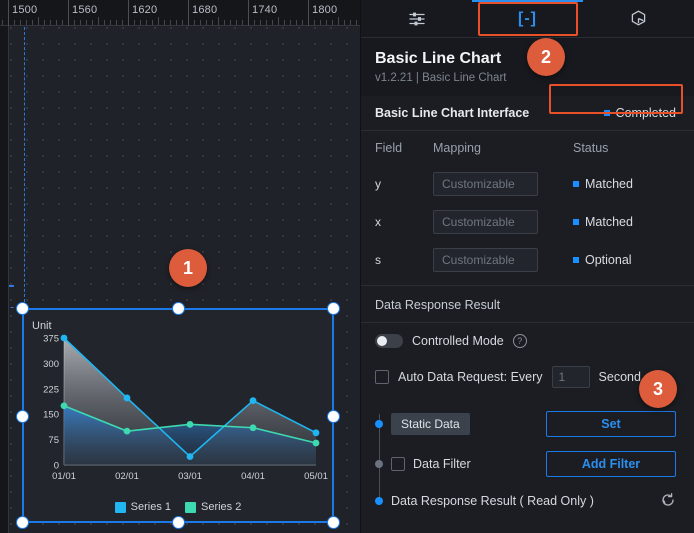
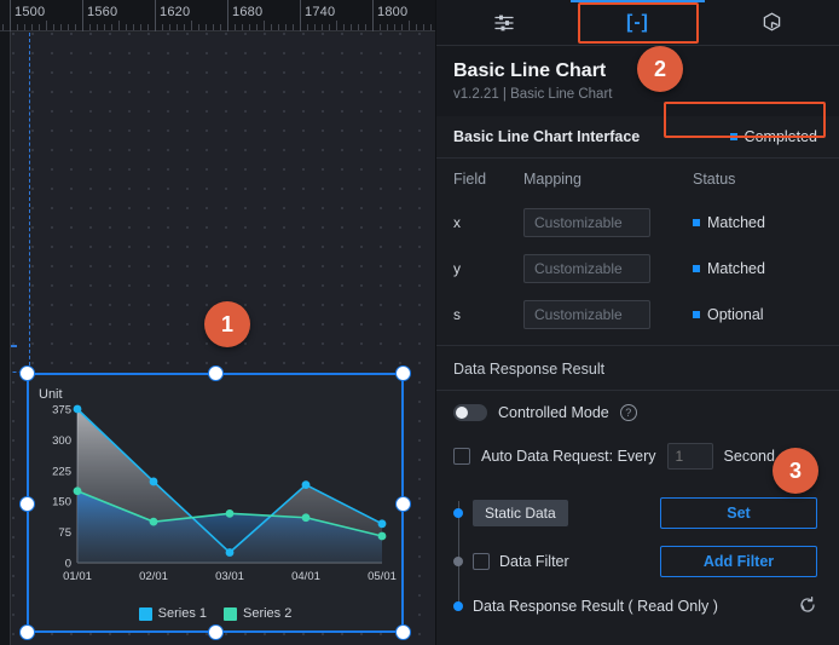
  Unit
  0
  75
  150
  225
  300
  375
  01/01
  02/01
  03/01
  04/01
  05/01
  Series 1
  Series 2
  1500
  1560
  1620
  1680
  1740
  1800
  1
  2
  3
  [-]
  Basic Line Chart
  v1.2.21 | Basic Line Chart
  Basic Line Chart Interface
  Completed
  Field
  Mapping
  Status
- y
+ x
  Customizable
  Matched
- x
+ y
  Customizable
  Matched
  s
  Customizable
  Optional
  Data Response Result
  Controlled Mode
  ?
  Auto Data Request: Every
  1
  Second
  Static Data
  Set
  Data Filter
  Add Filter
  Data Response Result ( Read Only )
